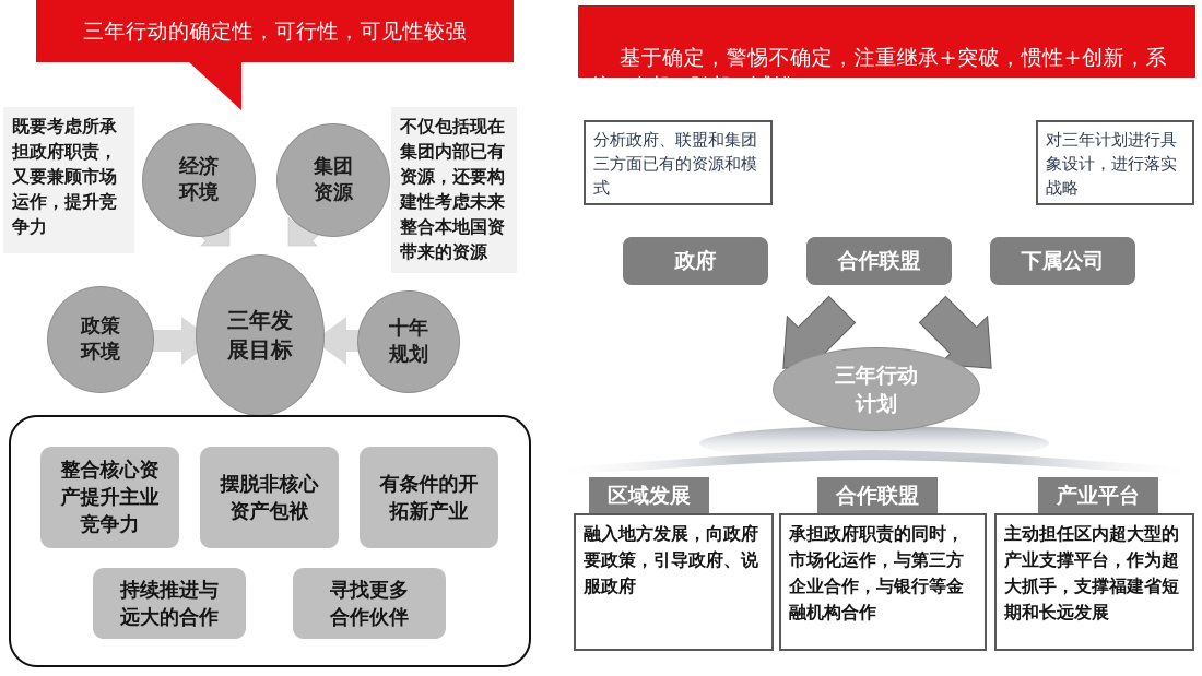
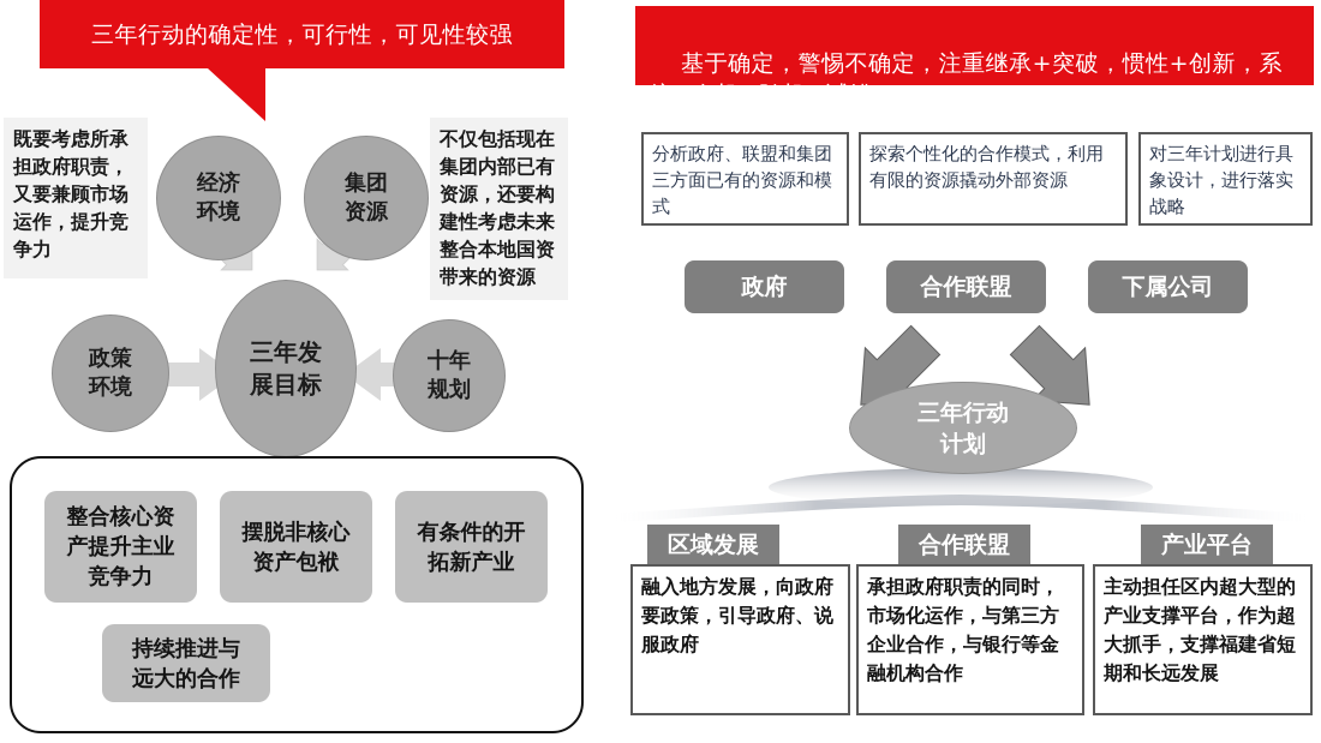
  三年行动的确定性，可行性，可见性较强
  既要考虑所承担政府职责，又要兼顾市场运作，提升竞争力
  不仅包括现在集团内部已有资源，还要构建性考虑未来整合本地国资带来的资源
  经济
  环境
  集团
  资源
  政策
  环境
  十年
  规划
  三年发
  展目标
  整合核心资
  产提升主业
  竞争力
  摆脱非核心
  资产包袱
  有条件的开
  拓新产业
  持续推进与
  远大的合作
- 寻找更多
- 合作伙伴
  基于确定，警惕不确定，注重继承+突破，惯性+创新，系统+有机+随机+试错
  分析政府、联盟和集团三方面已有的资源和模式
+ 探索个性化的合作模式，利用有限的资源撬动外部资源
  对三年计划进行具象设计，进行落实战略
  政府
  合作联盟
  下属公司
  三年行动
  计划
  区域发展
  合作联盟
  产业平台
  融入地方发展，向政府要政策，引导政府、说服政府
  承担政府职责的同时，市场化运作，与第三方企业合作，与银行等金融机构合作
  主动担任区内超大型的产业支撑平台，作为超大抓手，支撑福建省短期和长远发展
